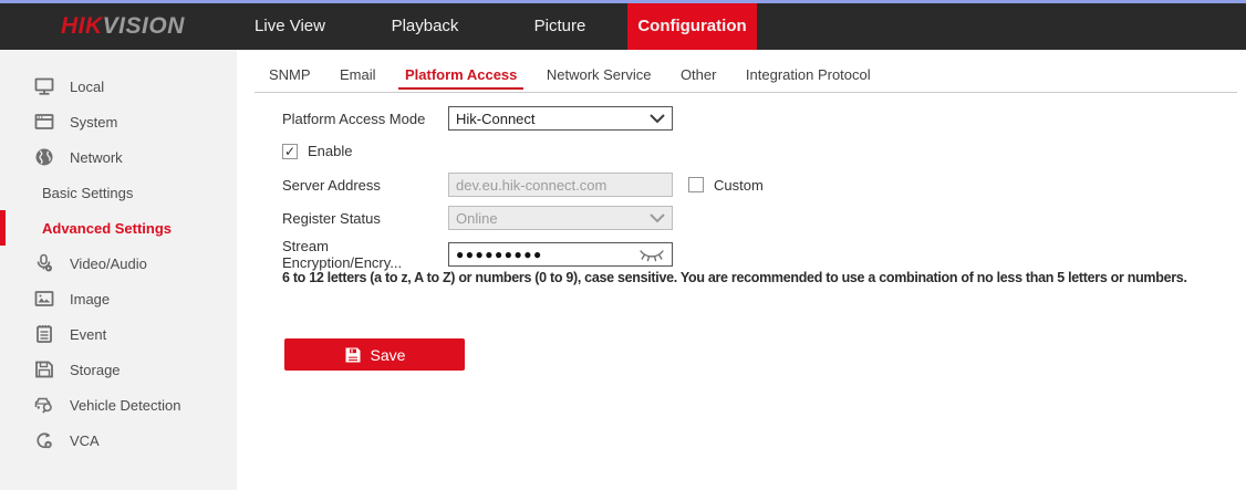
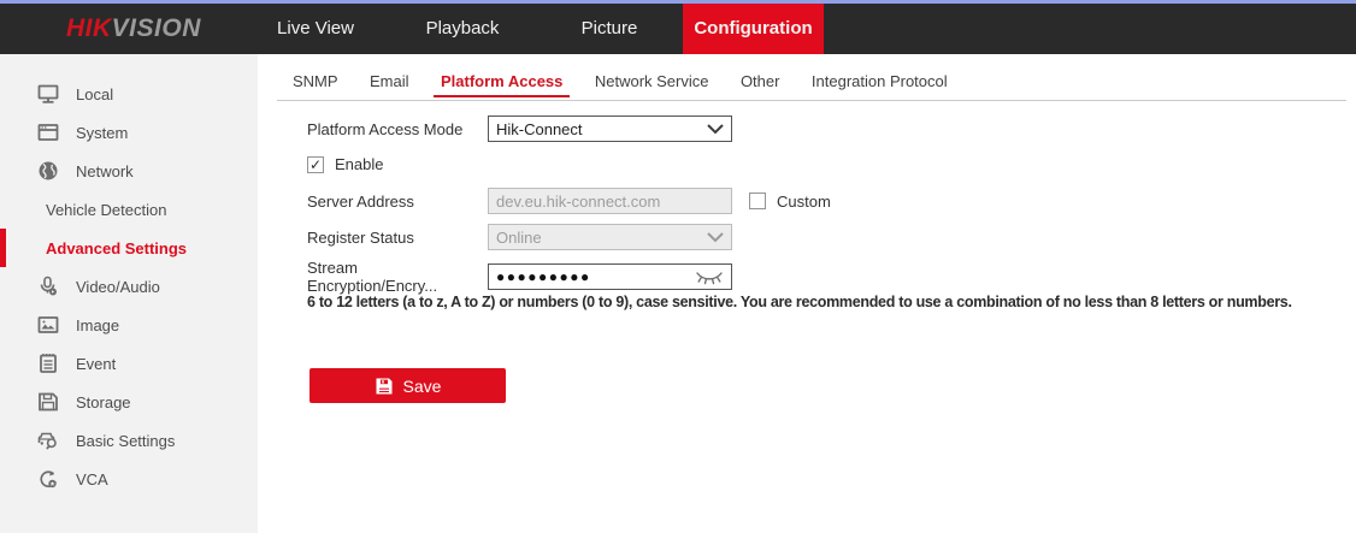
  HIK
  VISION
  Live View
  Playback
  Picture
  Configuration
  Local
  System
  Network
- Basic Settings
+ Vehicle Detection
  Advanced Settings
  Video/Audio
  Image
  Event
  Storage
- Vehicle Detection
+ Basic Settings
  VCA
  SNMP Email Platform Access Network Service Other Integration Protocol
  Platform Access Mode
  Hik-Connect
  ✓
  Enable
  Server Address
  dev.eu.hik-connect.com
  Custom
  Register Status
  Online
  Stream Encryption/Encry...
  ●●●●●●●●●
- 6 to 12 letters (a to z, A to Z) or numbers (0 to 9), case sensitive. You are recommended to use a combination of no less than 5 letters or numbers.
+ 6 to 12 letters (a to z, A to Z) or numbers (0 to 9), case sensitive. You are recommended to use a combination of no less than 8 letters or numbers.
  Save
